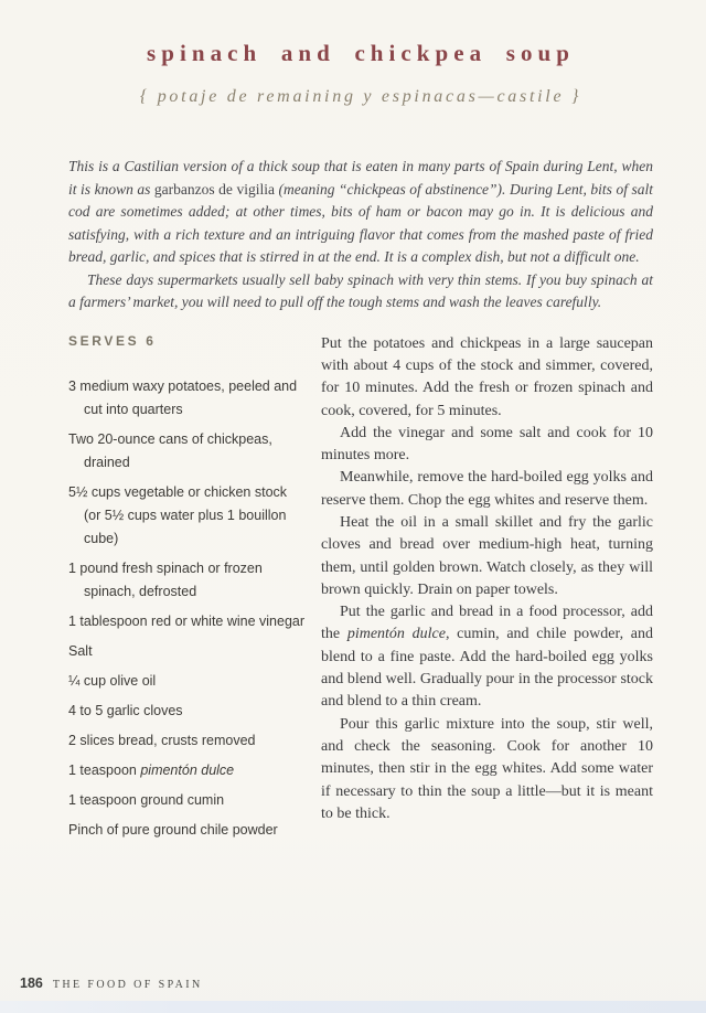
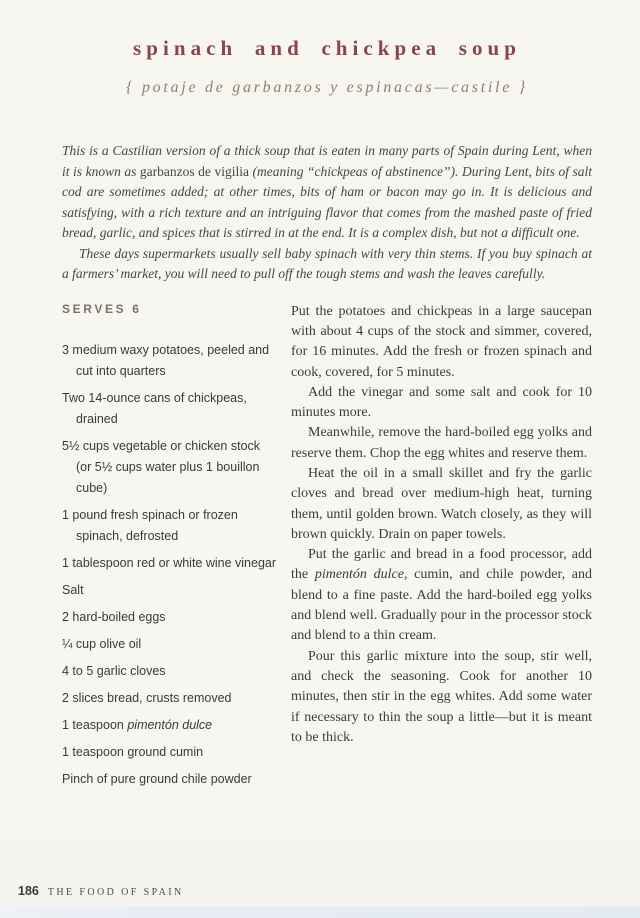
  spinach and chickpea soup
- { potaje de remaining y espinacas—castile }
+ { potaje de garbanzos y espinacas—castile }
  This is a Castilian version of a thick soup that is eaten in many parts of Spain during Lent, when it is known as garbanzos de vigilia (meaning “chickpeas of abstinence”). During Lent, bits of salt cod are sometimes added; at other times, bits of ham or bacon may go in. It is delicious and satisfying, with a rich texture and an intriguing flavor that comes from the mashed paste of fried bread, garlic, and spices that is stirred in at the end. It is a complex dish, but not a difficult one.
  These days supermarkets usually sell baby spinach with very thin stems. If you buy spinach at a farmers’ market, you will need to pull off the tough stems and wash the leaves carefully.
  SERVES 6
  3 medium waxy potatoes, peeled and cut into quarters
- Two 20-ounce cans of chickpeas, drained
+ Two 14-ounce cans of chickpeas, drained
  5½ cups vegetable or chicken stock (or 5½ cups water plus 1 bouillon cube)
  1 pound fresh spinach or frozen spinach, defrosted
  1 tablespoon red or white wine vinegar
  Salt
+ 2 hard-boiled eggs
  ¼ cup olive oil
  4 to 5 garlic cloves
  2 slices bread, crusts removed
  1 teaspoon pimentón dulce
  1 teaspoon ground cumin
  Pinch of pure ground chile powder
- Put the potatoes and chickpeas in a large saucepan with about 4 cups of the stock and simmer, covered, for 10 minutes. Add the fresh or frozen spinach and cook, covered, for 5 minutes.
+ Put the potatoes and chickpeas in a large saucepan with about 4 cups of the stock and simmer, covered, for 16 minutes. Add the fresh or frozen spinach and cook, covered, for 5 minutes.
  Add the vinegar and some salt and cook for 10 minutes more.
  Meanwhile, remove the hard-boiled egg yolks and reserve them. Chop the egg whites and reserve them.
  Heat the oil in a small skillet and fry the garlic cloves and bread over medium-high heat, turning them, until golden brown. Watch closely, as they will brown quickly. Drain on paper towels.
  Put the garlic and bread in a food processor, add the pimentón dulce, cumin, and chile powder, and blend to a fine paste. Add the hard-boiled egg yolks and blend well. Gradually pour in the processor stock and blend to a thin cream.
  Pour this garlic mixture into the soup, stir well, and check the seasoning. Cook for another 10 minutes, then stir in the egg whites. Add some water if necessary to thin the soup a little—but it is meant to be thick.
  186
  THE FOOD OF SPAIN
